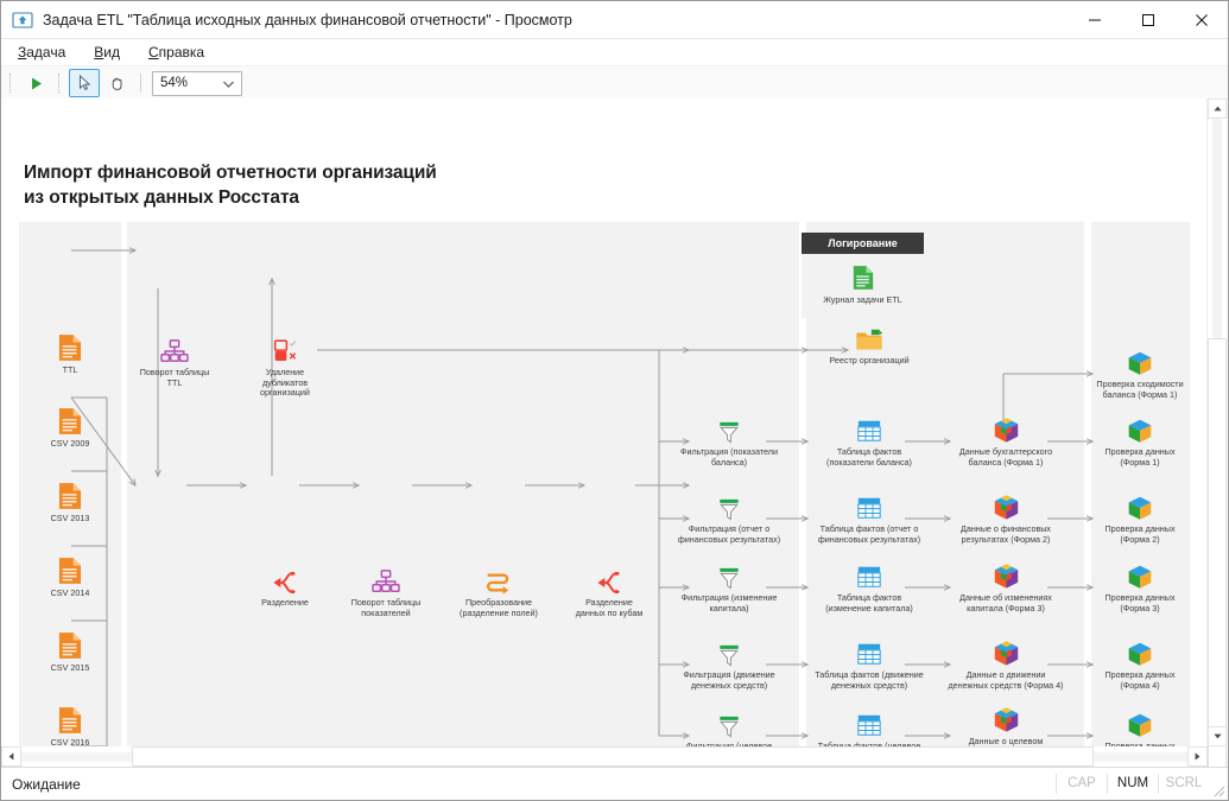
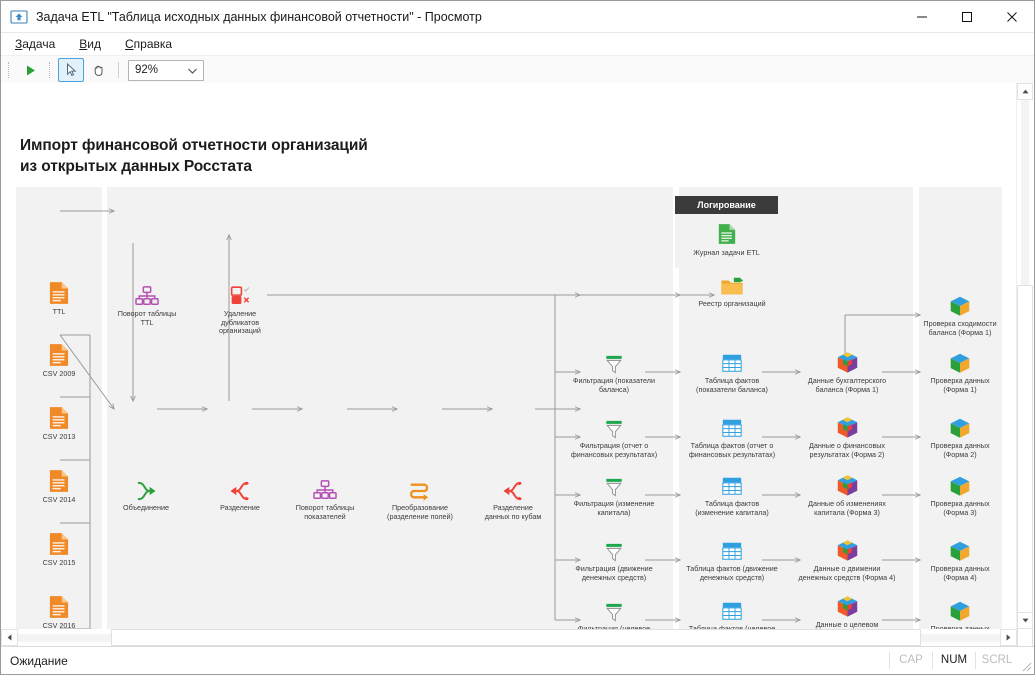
  Задача ETL "Таблица исходных данных финансовой отчетности" - Просмотр
  Задача
  Вид
  Справка
- 54%
+ 92%
  Импорт финансовой отчетности организаций
  из открытых данных Росстата
  TTL
  CSV 2009
  CSV 2013
  CSV 2014
  CSV 2015
  CSV 2016
  Поворот таблицы
  TTL
  Удаление
  дубликатов
  организаций
+ Объединение
  Разделение
  Поворот таблицы
  показателей
  Преобразование
  (разделение полей)
  Разделение
  данных по кубам
  Фильтрация (показатели
  баланса)
  Фильтрация (отчет о
  финансовых результатах)
  Фильтрация (изменение
  капитала)
  Фильтрация (движение
  денежных средств)
  Реестр организаций
  Таблица фактов
  (показатели баланса)
  Таблица фактов (отчет о
  финансовых результатах)
  Таблица фактов
  (изменение капитала)
  Таблица фактов (движение
  денежных средств)
  Данные бухгалтерского
  баланса (Форма 1)
  Данные о финансовых
  результатах (Форма 2)
  Данные об изменениях
  капитала (Форма 3)
  Данные о движении
  денежных средств (Форма 4)
  Данные о целевом
  Проверка сходимости
  баланса (Форма 1)
  Проверка данных
  (Форма 1)
  Проверка данных
  (Форма 2)
  Проверка данных
  (Форма 3)
  Проверка данных
  (Форма 4)
  Логирование
  Журнал задачи ETL
  Ожидание
  CAP
  NUM
  SCRL
